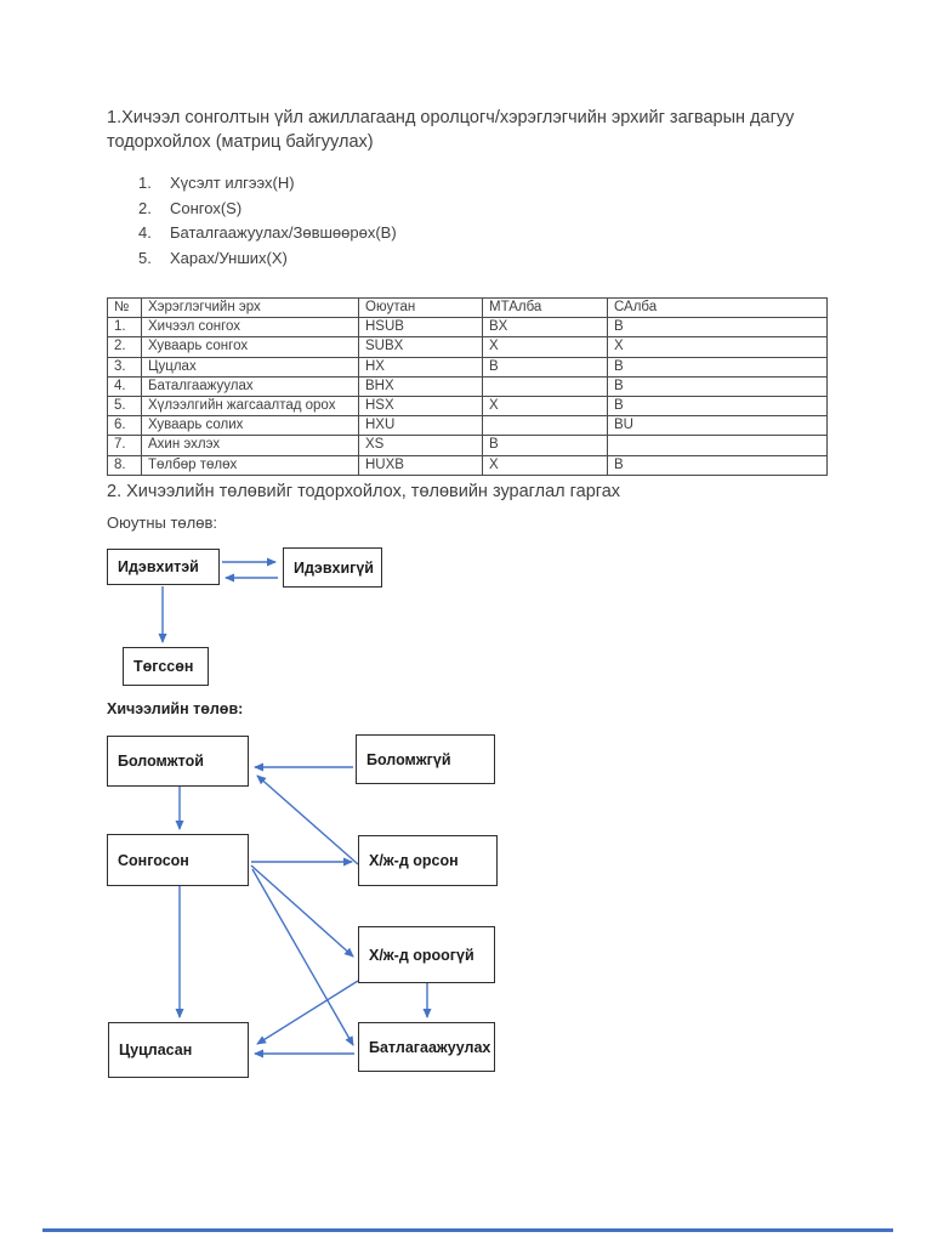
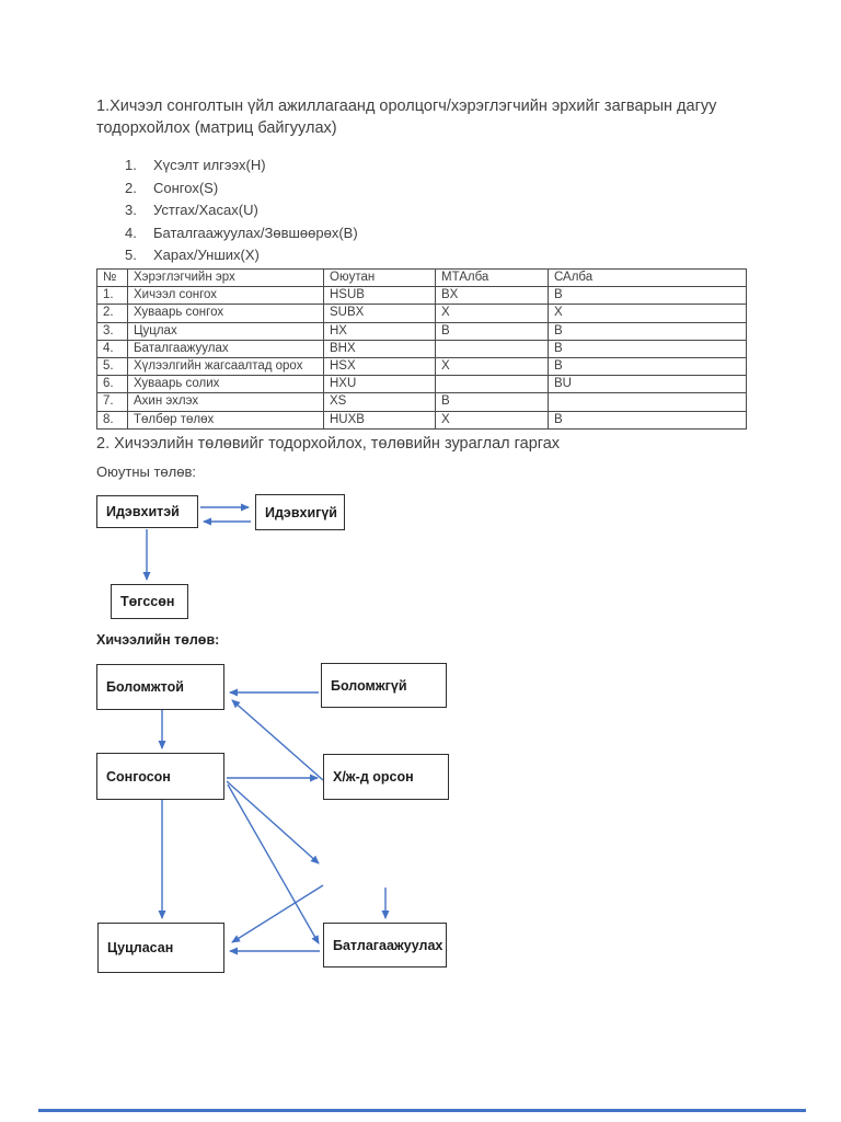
  1.Хичээл сонголтын үйл ажиллагаанд оролцогч/хэрэглэгчийн эрхийг загварын дагуу тодорхойлох (матриц байгуулах)
  1.
  Хүсэлт илгээх(H)
  2.
  Сонгох(S)
+ 3.
+ Устгах/Хасах(U)
  4.
  Баталгаажуулах/Зөвшөөрөх(B)
  5.
  Харах/Унших(X)
  №	Хэрэглэгчийн эрх	Оюутан	МТАлба	САлба
  1.	Хичээл сонгох	HSUB	BX	B
  2.	Хуваарь сонгох	SUBX	X	X
  3.	Цуцлах	HX	B	B
  4.	Баталгаажуулах	BHX		B
  5.	Хүлээлгийн жагсаалтад орох	HSX	X	B
  6.	Хуваарь солих	HXU		BU
  7.	Ахин эхлэх	XS	B
  8.	Төлбөр төлөх	HUXB	X	B
  2. Хичээлийн төлөвийг тодорхойлох, төлөвийн зураглал гаргах
  Оюутны төлөв:
  Идэвхитэй
  Идэвхигүй
  Төгссөн
  Хичээлийн төлөв:
  Боломжтой
  Боломжгүй
  Сонгосон
  Х/ж-д орсон
- Х/ж-д ороогүй
  Цуцласан
  Батлагаажуулах
